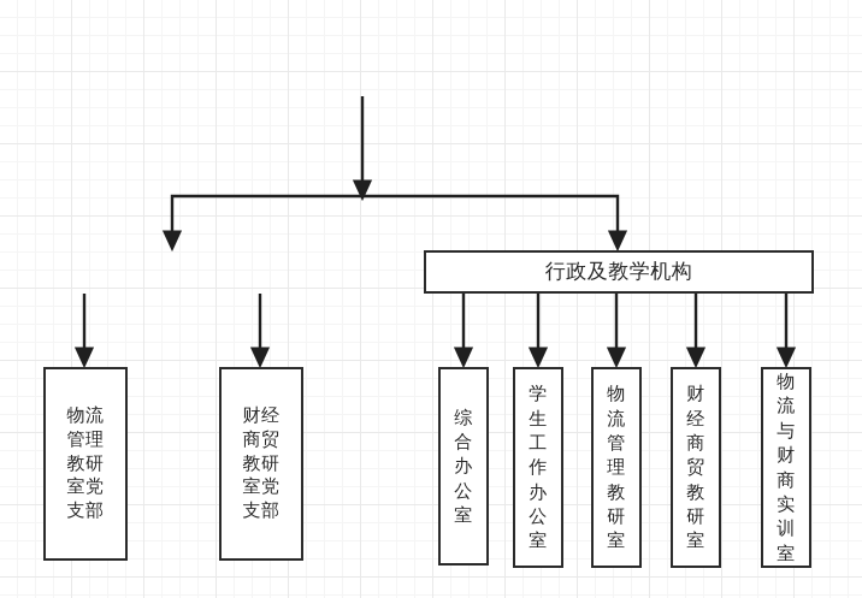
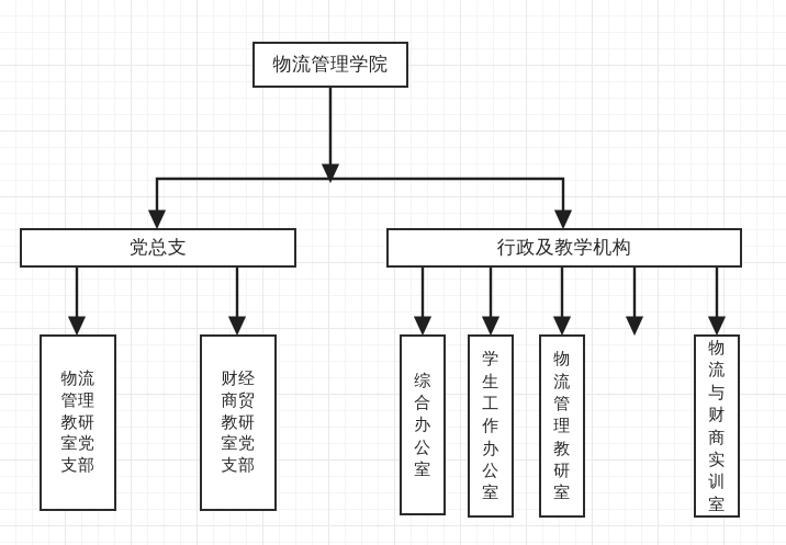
+ 物流管理学院
+ 党总支
  行政及教学机构
  物流管理教研室党支部
  财经商贸教研室党支部
  综合办公室
  学生工作办公室
  物流管理教研室
- 财经商贸教研室
  物流与财商实训室
